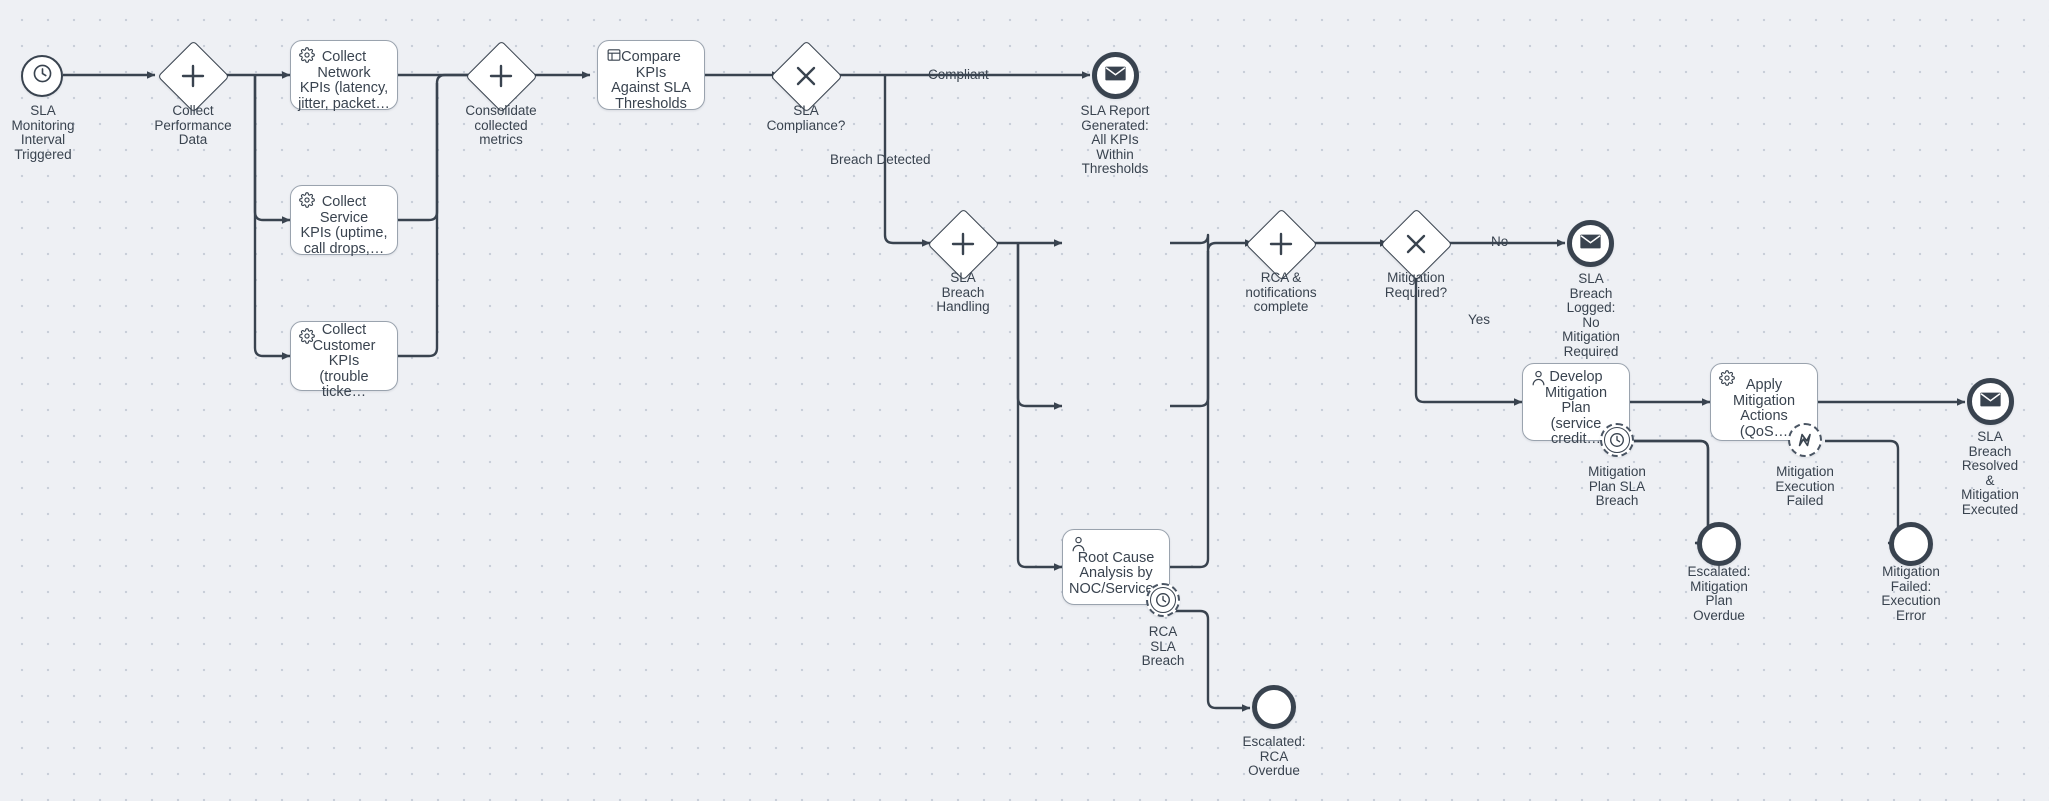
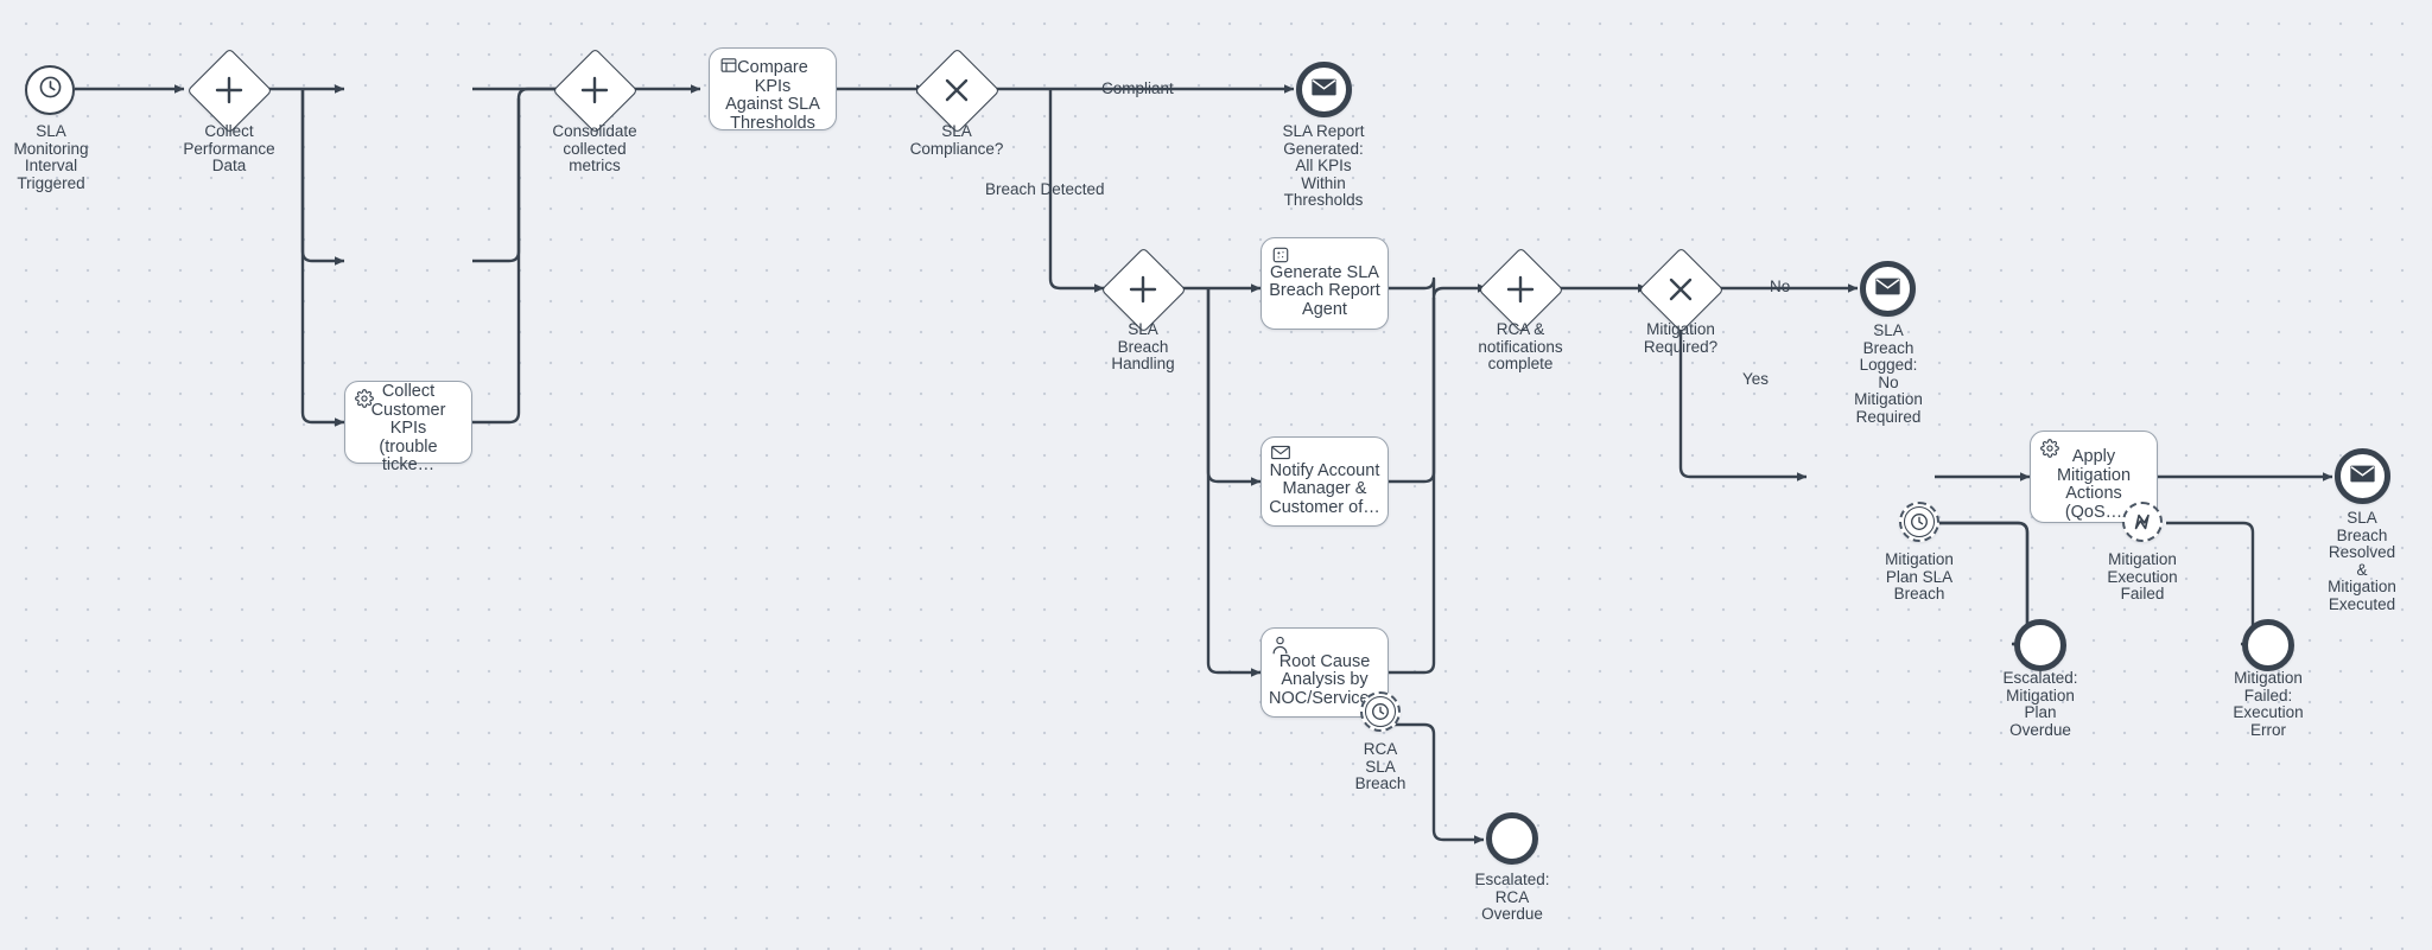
  SLA
  Monitoring
  Interval
  Triggered
  Collect
  Performance
  Data
- Collect Network
- KPIs (latency,
- jitter, packet…
- Collect Service
- KPIs (uptime,
- call drops,…
  Collect
  Customer KPIs
  (trouble ticke…
  Consolidate
  collected
  metrics
  Compare KPIs
  Against SLA
  Thresholds
  SLA
  Compliance?
  Compliant
  Breach Detected
  SLA Report
  Generated:
  All KPIs
  Within
  Thresholds
  SLA
  Breach
  Handling
+ Generate SLA
+ Breach Report
+ Agent
+ Notify Account
+ Manager &
+ Customer of…
  Root Cause
  Analysis by
  NOC/Servic
  RCA
  SLA
  Breach
  Escalated:
  RCA
  Overdue
  RCA &
  notifications
  complete
  Mitigation
  Required?
  No
  Yes
  SLA
  Breach
  Logged:
  No
  Mitigation
  Required
- Develop
- Mitigation Plan
- (service credit…
  Mitigation
  Plan SLA
  Breach
  Escalated:
  Mitigation
  Plan
  Overdue
  Apply
  Mitigation
  Actions (QoS…
  Mitigation
  Execution
  Failed
  Mitigation
  Failed:
  Execution
  Error
  SLA
  Breach
  Resolved
  &
  Mitigation
  Executed
